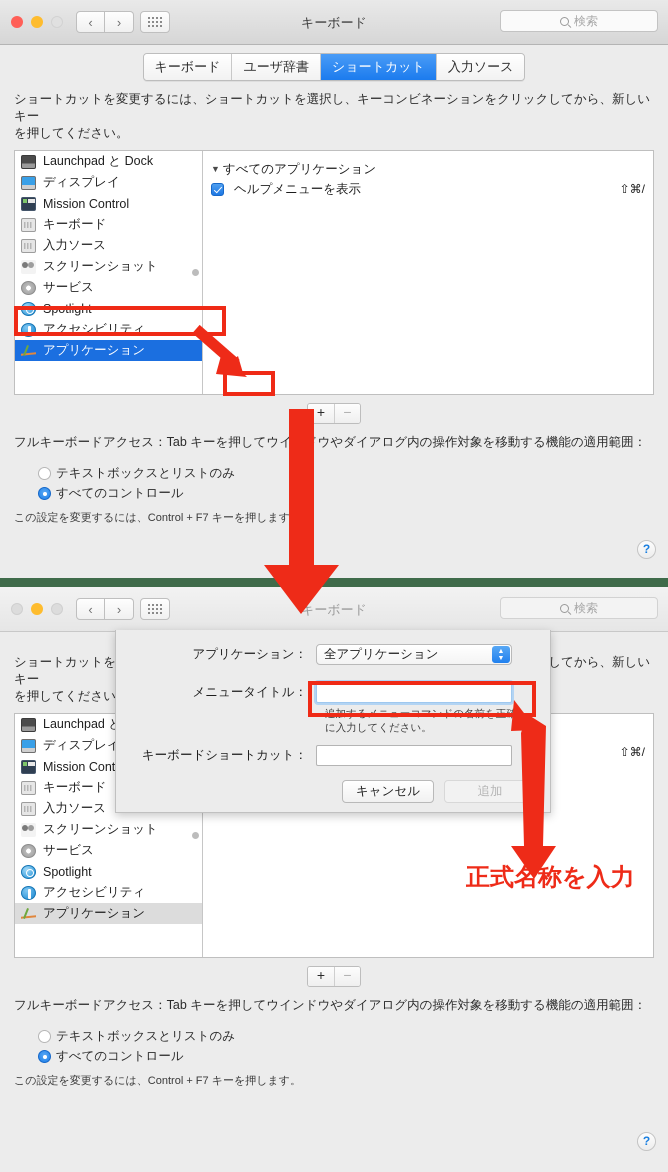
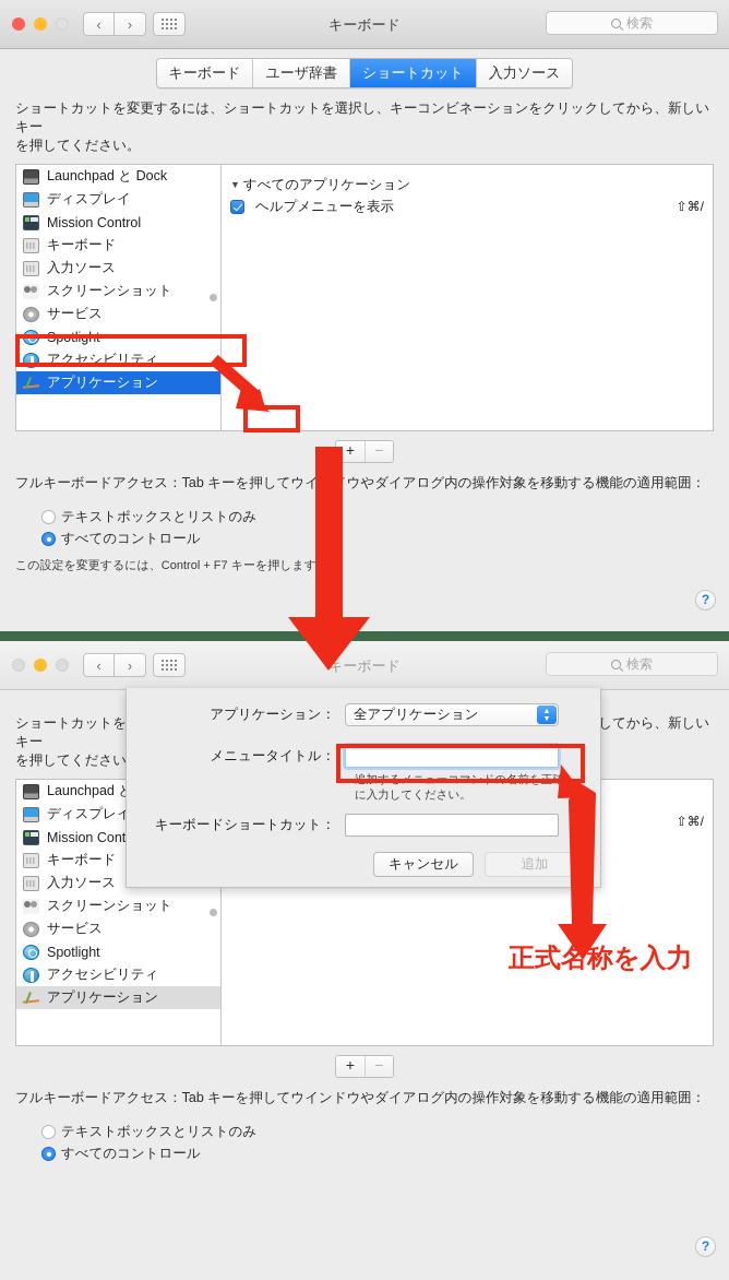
  ‹
  ›
  キーボード
  検索
  キーボード
  ユーザ辞書
  ショートカット
  入力ソース
  ショートカットを変更するには、ショートカットを選択し、キーコンビネーションをクリックしてから、新しいキー
  を押してください。
  Launchpad と Dock
  ディスプレイ
  Mission Control
  キーボード
  入力ソース
  スクリーンショット
  サービス
  Spotlight
  アクセシビリティ
  アプリケーション
  ▼
  すべてのアプリケーション
  ヘルプメニューを表示
  ⇧⌘/
  +
  −
  フルキーボードアクセス：Tab キーを押してウイウやダイアログ内の操作対象を移動する機能の適用範囲：
  テキストボックスとリストのみ
  すべてのコントロール
  この設定を変更するには、Control + F7 キーを押します
  ?
  ‹
  ›
  キーボード
  検索
  を押してください
  ディスプレイ
  Mission Cont
  キーボード
  入力ソース
  スクリーンショット
  サービス
  Spotlight
  アクセシビリティ
  アプリケーション
  ⇧⌘/
  +
  −
  フルキーボードアクセス：Tab キーを押してウインドウやダイアログ内の操作対象を移動する機能の適用範囲：
  テキストボックスとリストのみ
  すべてのコントロール
- この設定を変更するには、Control + F7 キーを押します。
  ?
  アプリケーション：
  全アプリケーション
  メニュータイトル：
  追加するメニューコマンドの名前を正確に入力してください。
  キーボードショートカット：
  キャンセル
  追加
  正式名称を入力
